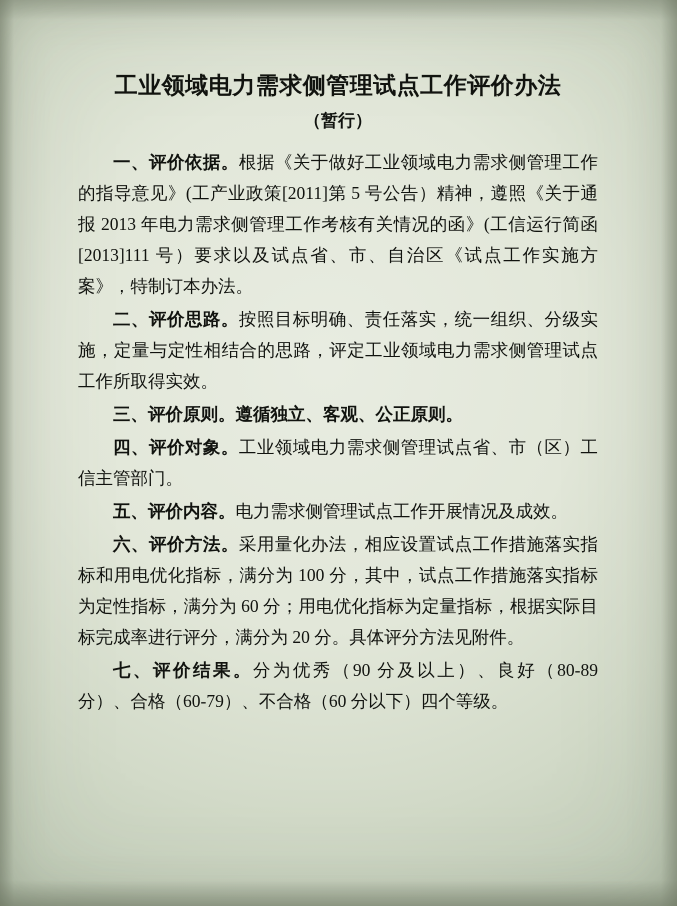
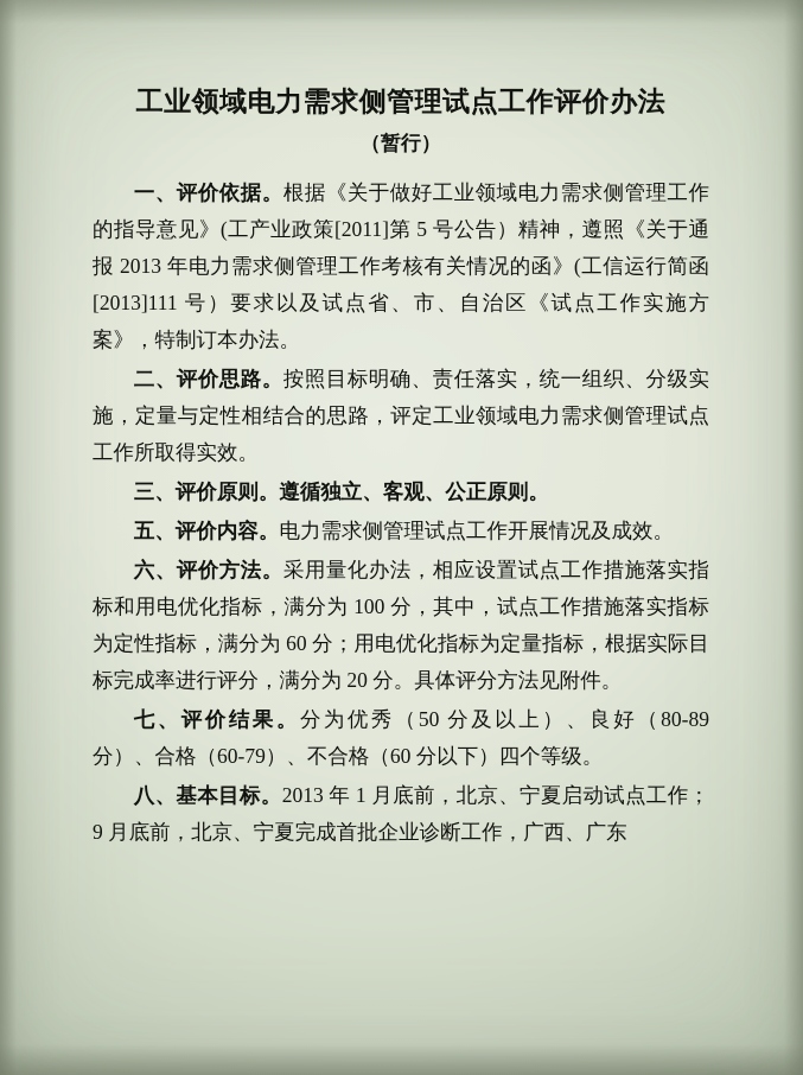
  工业领域电力需求侧管理试点工作评价办法
  （暂行）
  一、评价依据。根据《关于做好工业领域电力需求侧管理工作的指导意见》(工产业政策[2011]第 5 号公告）精神，遵照《关于通报 2013 年电力需求侧管理工作考核有关情况的函》(工信运行简函[2013]111 号）要求以及试点省、市、自治区《试点工作实施方案》，特制订本办法。
  二、评价思路。按照目标明确、责任落实，统一组织、分级实施，定量与定性相结合的思路，评定工业领域电力需求侧管理试点工作所取得实效。
  三、评价原则。遵循独立、客观、公正原则。
- 四、评价对象。工业领域电力需求侧管理试点省、市（区）工信主管部门。
  五、评价内容。电力需求侧管理试点工作开展情况及成效。
  六、评价方法。采用量化办法，相应设置试点工作措施落实指标和用电优化指标，满分为 100 分，其中，试点工作措施落实指标为定性指标，满分为 60 分；用电优化指标为定量指标，根据实际目标完成率进行评分，满分为 20 分。具体评分方法见附件。
- 七、评价结果。分为优秀（90 分及以上）、良好（80-89 分）、合格（60-79）、不合格（60 分以下）四个等级。
+ 七、评价结果。分为优秀（50 分及以上）、良好（80-89 分）、合格（60-79）、不合格（60 分以下）四个等级。
+ 八、基本目标。2013 年 1 月底前，北京、宁夏启动试点工作；9 月底前，北京、宁夏完成首批企业诊断工作，广西、广东
